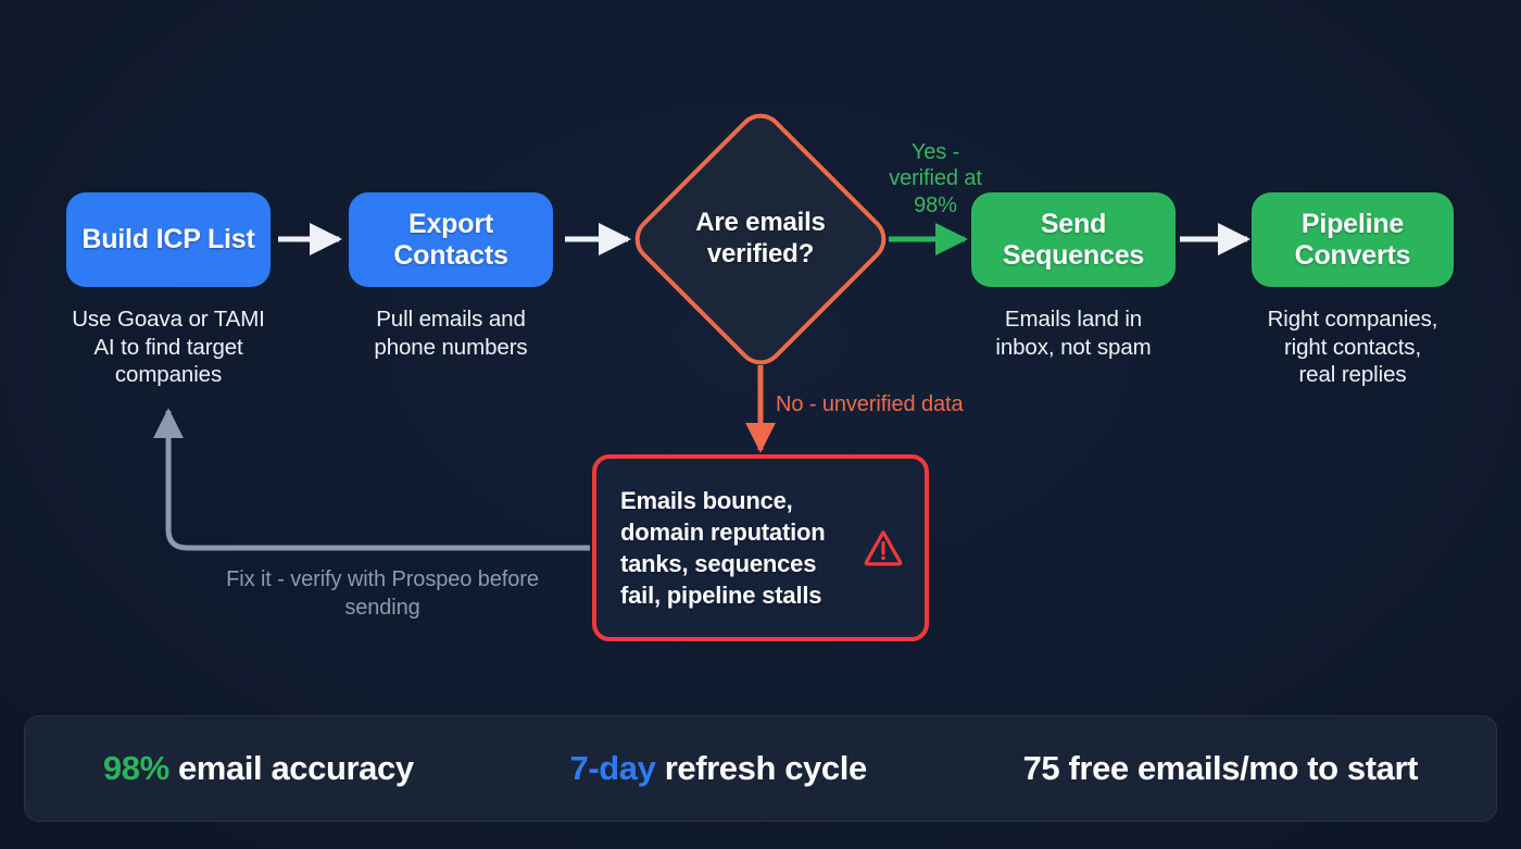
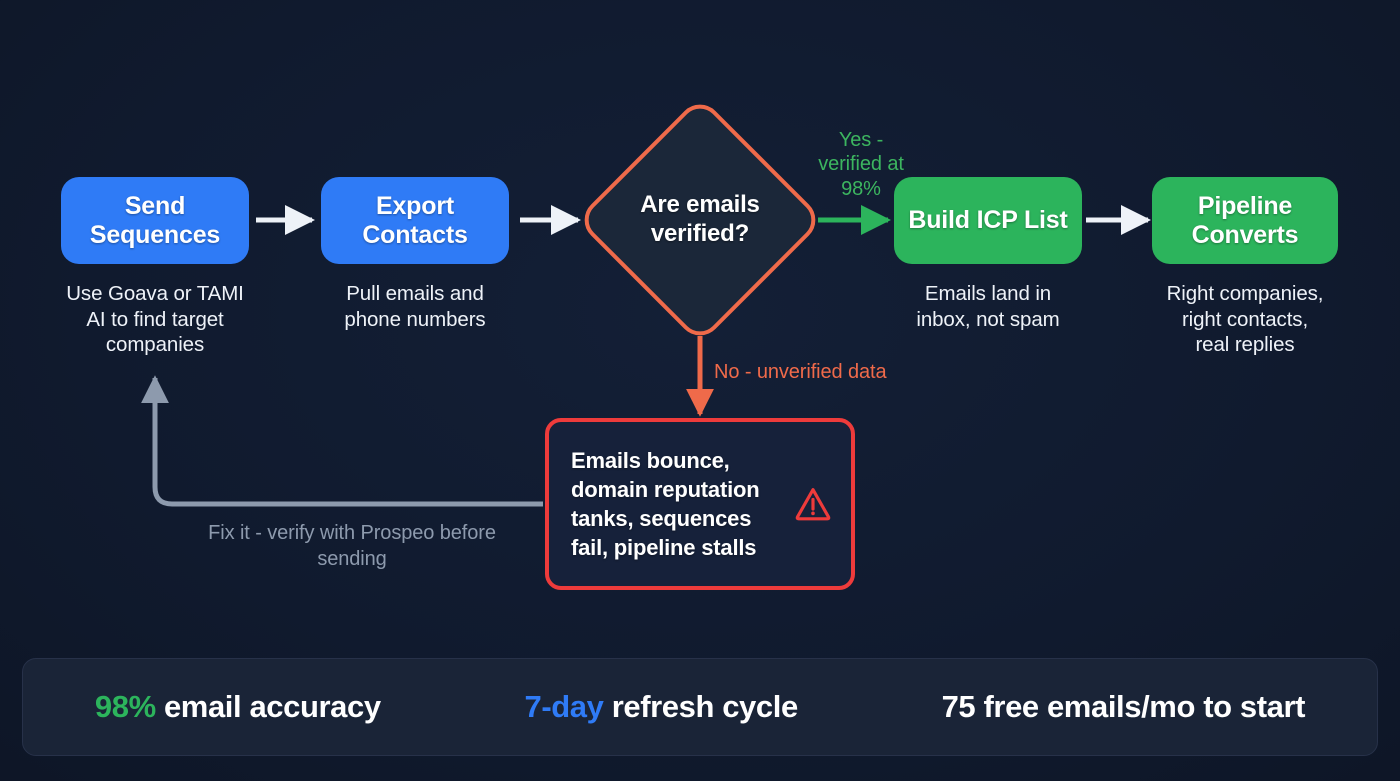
- Build ICP List
+ Send Sequences
  Use Goava or TAMI
  AI to find target
  companies
  Export Contacts
  Pull emails and
  phone numbers
  Are emails verified?
  Yes - verified at 98%
  No - unverified data
- Send Sequences
+ Build ICP List
  Emails land in
  inbox, not spam
  Pipeline Converts
  Right companies,
  right contacts,
  real replies
  Emails bounce, domain reputation tanks, sequences fail, pipeline stalls
  Fix it - verify with Prospeo before sending
  98% email accuracy
  7-day refresh cycle
  75 free emails/mo to start
